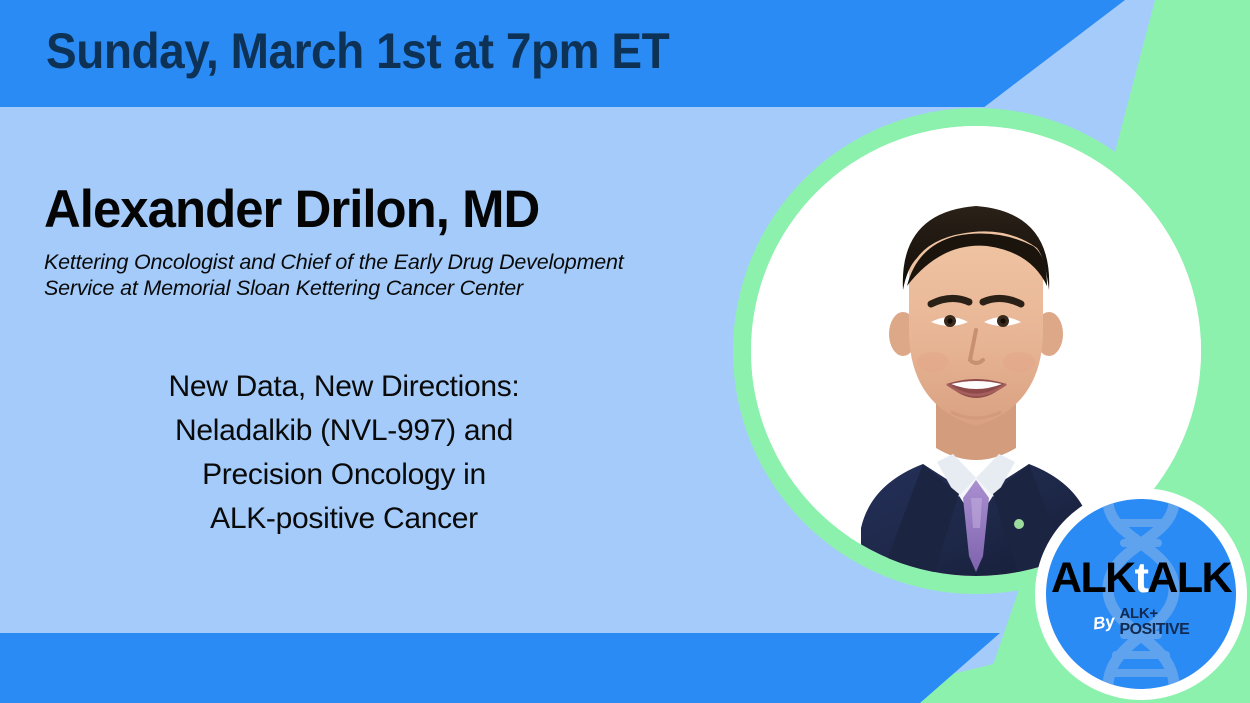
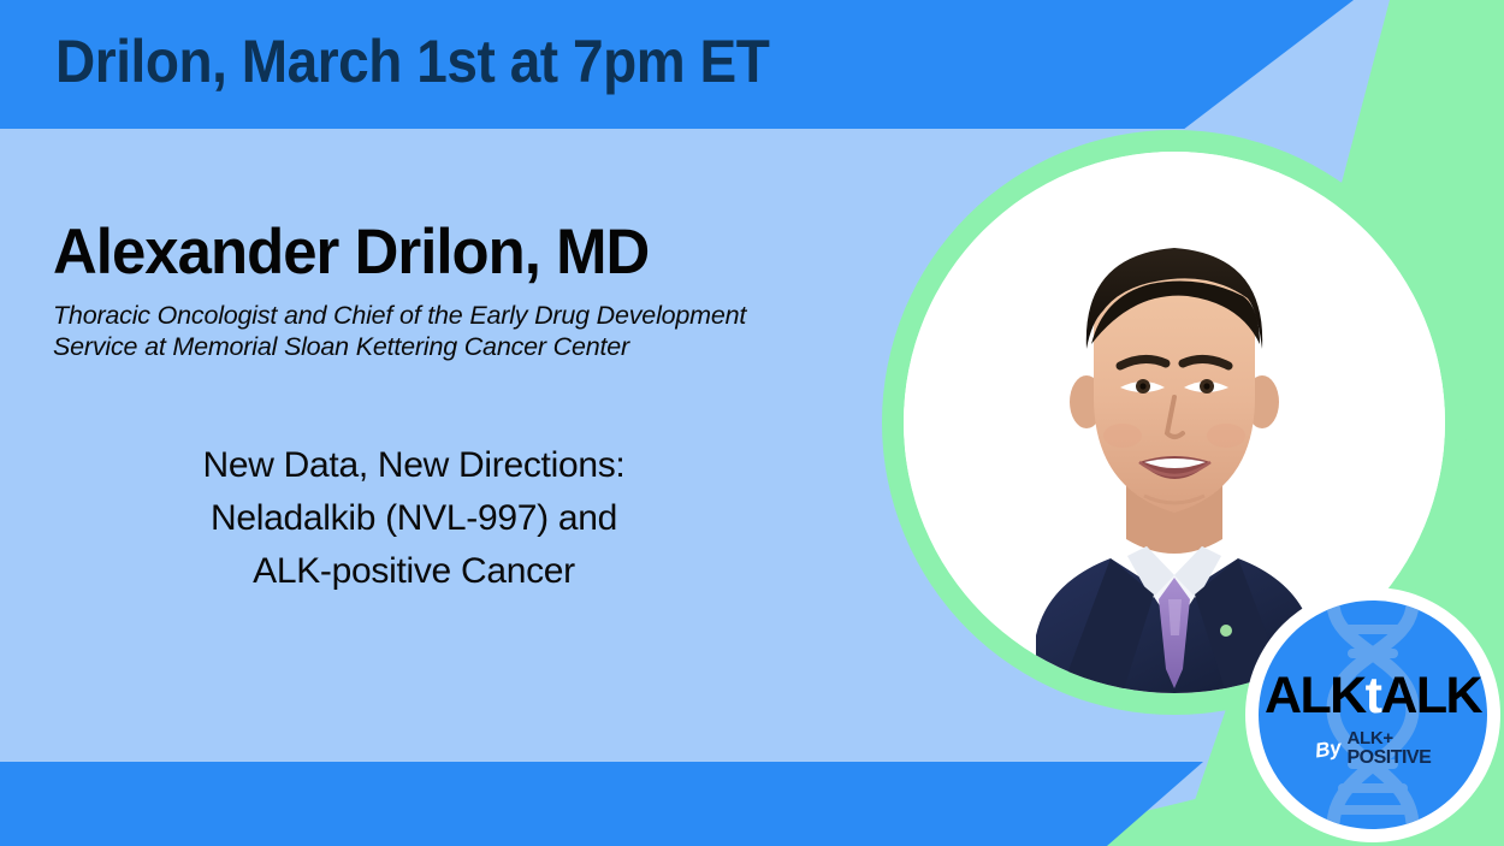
- Sunday, March 1st at 7pm ET
+ Drilon, March 1st at 7pm ET
  Alexander Drilon, MD
- Kettering Oncologist and Chief of the Early Drug Development Service at Memorial Sloan Kettering Cancer Center
+ Thoracic Oncologist and Chief of the Early Drug Development Service at Memorial Sloan Kettering Cancer Center
  New Data, New Directions:
  Neladalkib (NVL-997) and
- Precision Oncology in
  ALK-positive Cancer
  ALKtALK
  ALK+
  POSITIVE
